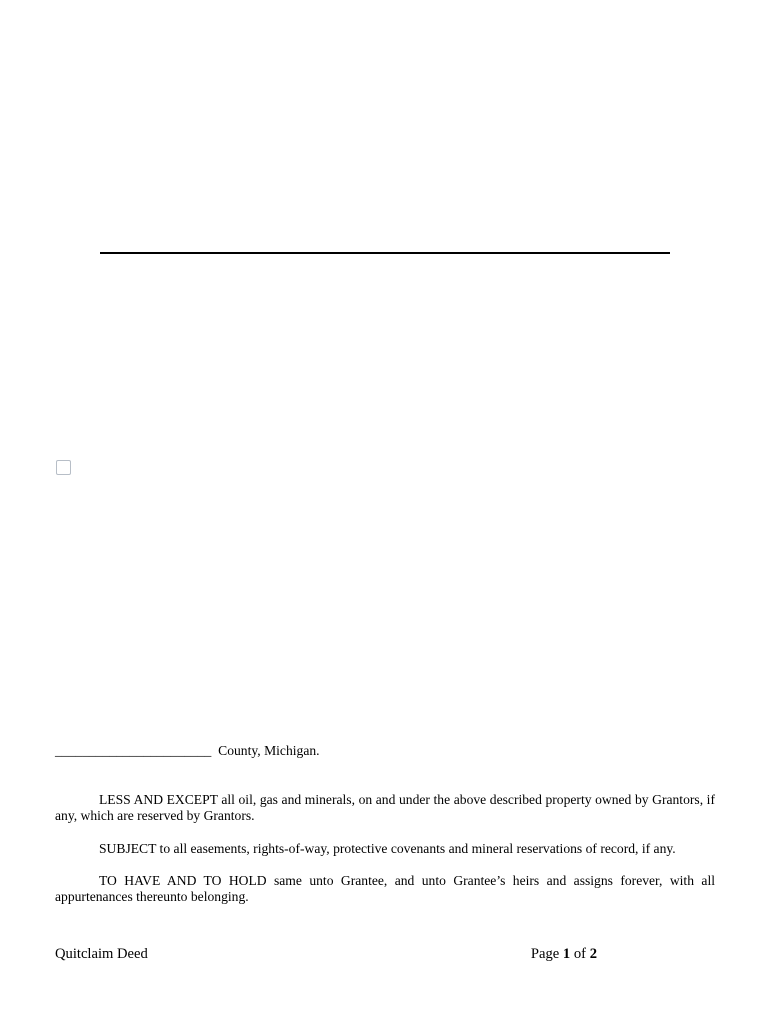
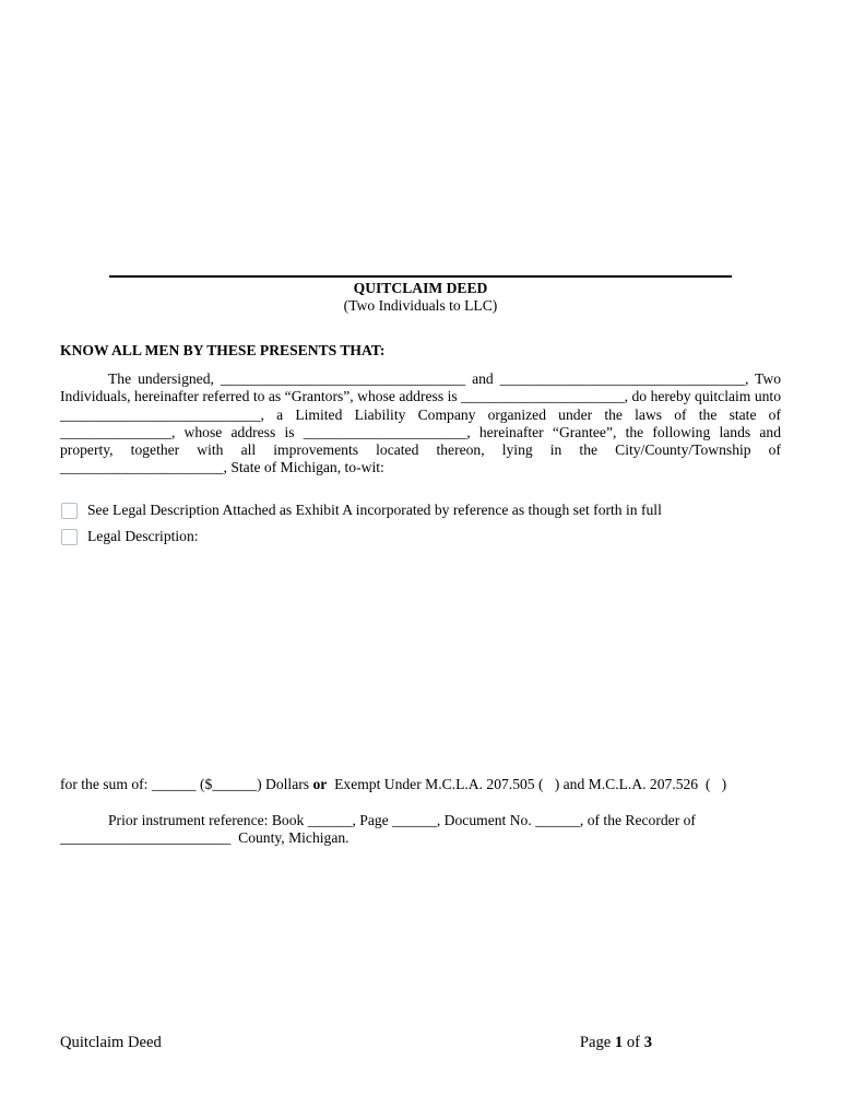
+ QUITCLAIM DEED
+ (Two Individuals to LLC)
+ KNOW ALL MEN BY THESE PRESENTS THAT:
+ The undersigned, _________________________________ and _________________________________, Two Individuals, hereinafter referred to as “Grantors”, whose address is ______________________, do hereby quitclaim unto ___________________________, a Limited Liability Company organized under the laws of the state of _______________, whose address is ______________________, hereinafter “Grantee”, the following lands and property, together with all improvements located thereon, lying in the City/County/Township of ______________________, State of Michigan, to-wit:
+ See Legal Description Attached as Exhibit A incorporated by reference as though set forth in full
+ Legal Description:
+ for the sum of: ______ ($______) Dollars or Exempt Under M.C.L.A. 207.505 ( ) and M.C.L.A. 207.526 ( )
+ Prior instrument reference: Book ______, Page ______, Document No. ______, of the Recorder of
  _______________________ County, Michigan.
- LESS AND EXCEPT all oil, gas and minerals, on and under the above described property owned by Grantors, if any, which are reserved by Grantors.
- SUBJECT to all easements, rights-of-way, protective covenants and mineral reservations of record, if any.
- TO HAVE AND TO HOLD same unto Grantee, and unto Grantee’s heirs and assigns forever, with all appurtenances thereunto belonging.
  Quitclaim Deed
- Page 1 of 2
+ Page 1 of 3
